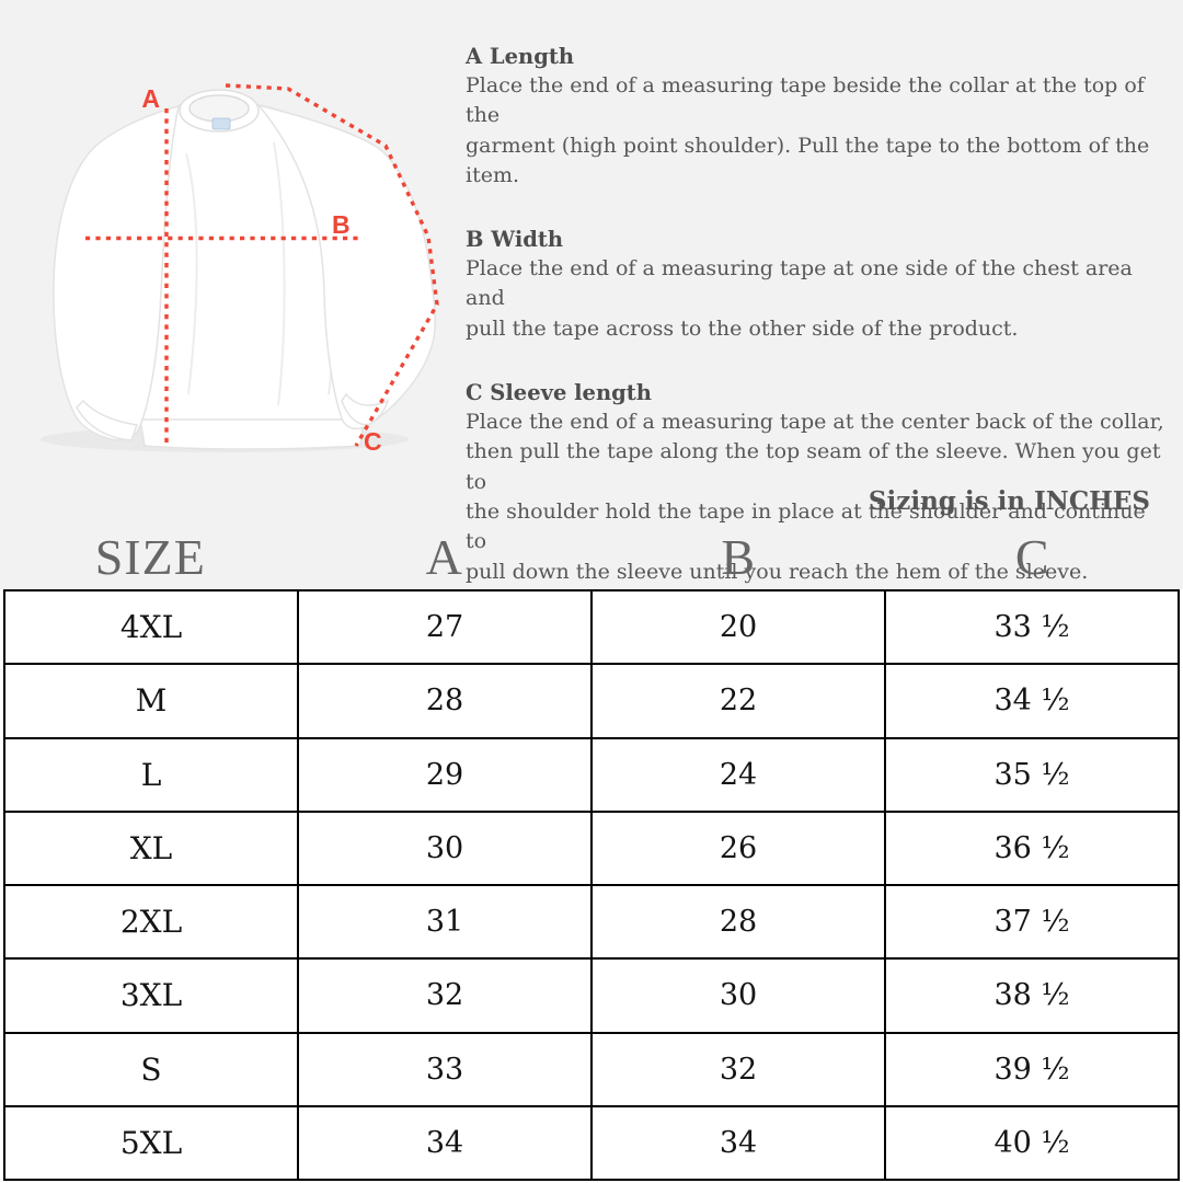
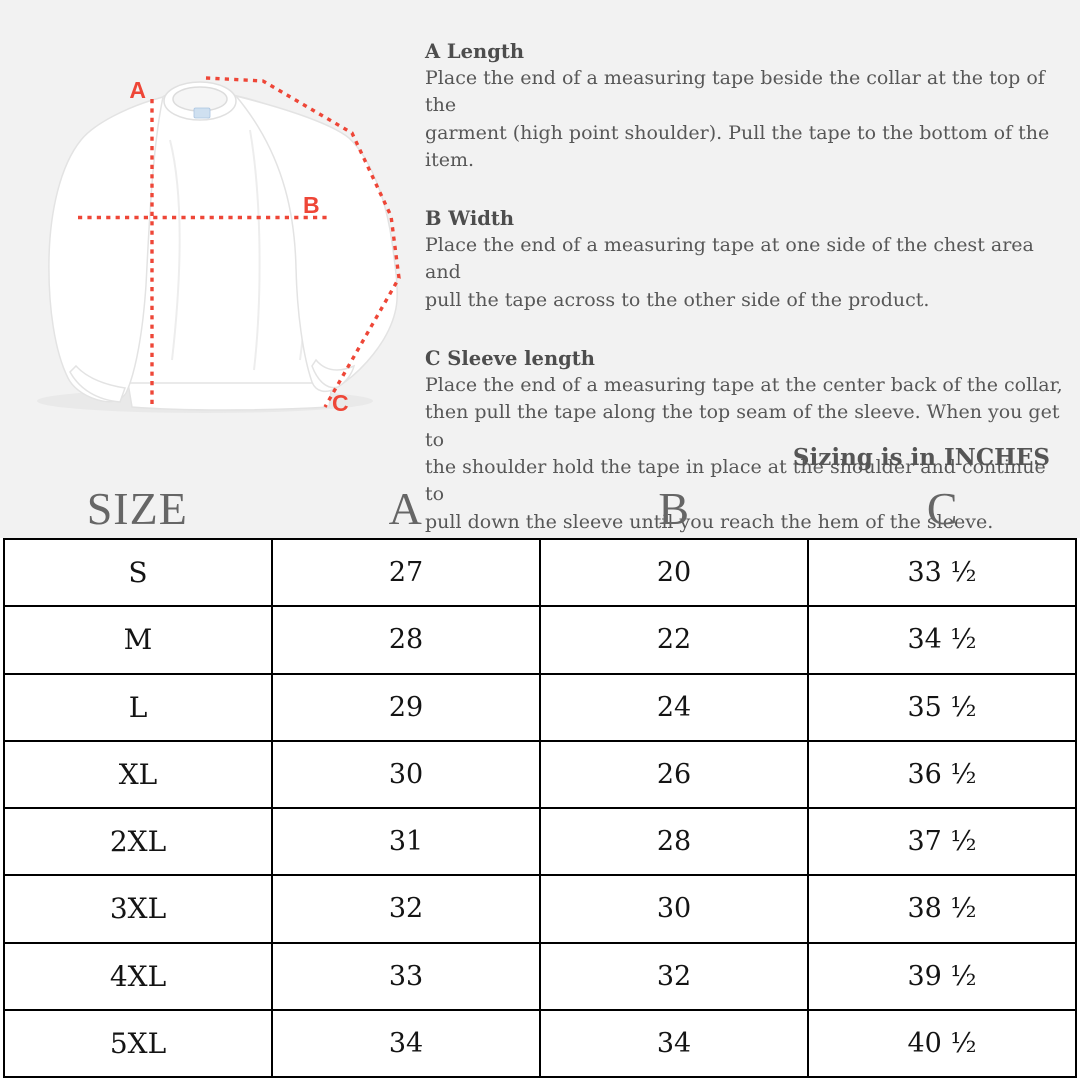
  A
  B
  C
  A Length
  Place the end of a measuring tape beside the collar at the top of the
  garment (high point shoulder). Pull the tape to the bottom of the
  item.
  B Width
  Place the end of a measuring tape at one side of the chest area and
  pull the tape across to the other side of the product.
  C Sleeve length
  Place the end of a measuring tape at the center back of the collar,
  then pull the tape along the top seam of the sleeve. When you get to
  the shoulder hold the tape in place at the shoulder and continue to
  pull down the sleeve until you reach the hem of the sleeve.
  Sizing is in INCHES
  SIZE
  A
  B
  C
- 4XL	27	20	33 ½
+ S	27	20	33 ½
  M	28	22	34 ½
  L	29	24	35 ½
  XL	30	26	36 ½
  2XL	31	28	37 ½
  3XL	32	30	38 ½
- S	33	32	39 ½
+ 4XL	33	32	39 ½
  5XL	34	34	40 ½
